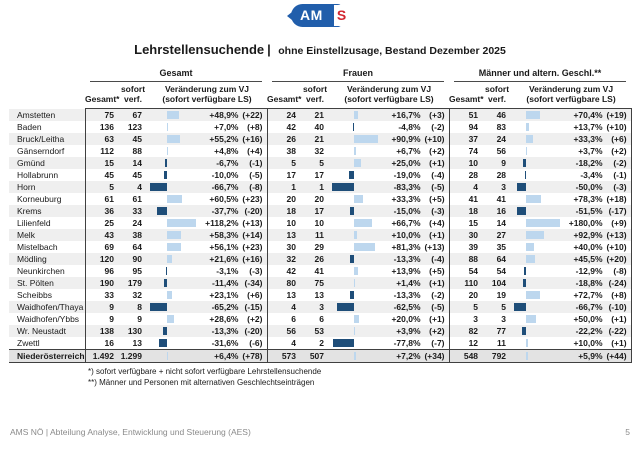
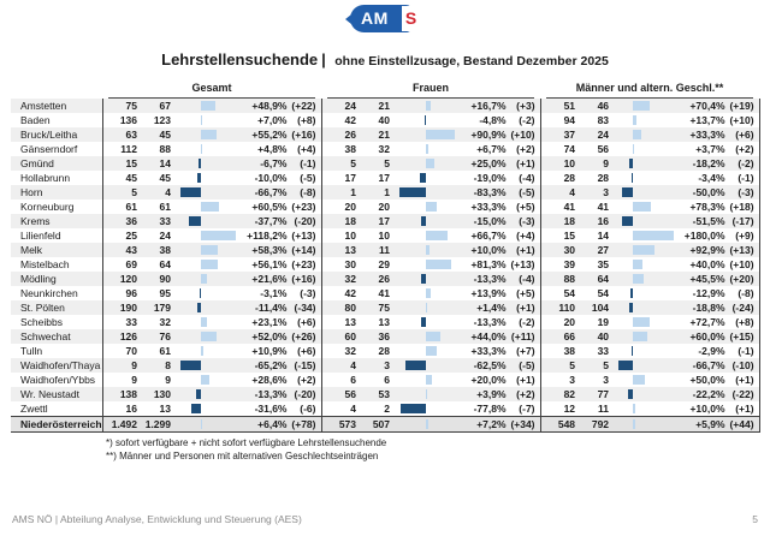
  AM
  S
  Lehrstellensuchende | ohne Einstellzusage, Bestand Dezember 2025
  	Gesamt	Frauen	Männer und altern. Geschl.**
- 	Gesamt*	sofortverf.	Veränderung zum VJ(sofort verfügbare LS)	Gesamt*	sofortverf.	Veränderung zum VJ(sofort verfügbare LS)	Gesamt*	sofortverf.	Veränderung zum VJ(sofort verfügbare LS)
  Amstetten	75	67	+48,9% (+22)	24	21	+16,7% (+3)	51	46	+70,4% (+19)
  Baden	136	123	+7,0% (+8)	42	40	-4,8% (-2)	94	83	+13,7% (+10)
  Bruck/Leitha	63	45	+55,2% (+16)	26	21	+90,9% (+10)	37	24	+33,3% (+6)
  Gänserndorf	112	88	+4,8% (+4)	38	32	+6,7% (+2)	74	56	+3,7% (+2)
  Gmünd	15	14	-6,7% (-1)	5	5	+25,0% (+1)	10	9	-18,2% (-2)
  Hollabrunn	45	45	-10,0% (-5)	17	17	-19,0% (-4)	28	28	-3,4% (-1)
  Horn	5	4	-66,7% (-8)	1	1	-83,3% (-5)	4	3	-50,0% (-3)
  Korneuburg	61	61	+60,5% (+23)	20	20	+33,3% (+5)	41	41	+78,3% (+18)
  Krems	36	33	-37,7% (-20)	18	17	-15,0% (-3)	18	16	-51,5% (-17)
  Lilienfeld	25	24	+118,2% (+13)	10	10	+66,7% (+4)	15	14	+180,0% (+9)
  Melk	43	38	+58,3% (+14)	13	11	+10,0% (+1)	30	27	+92,9% (+13)
  Mistelbach	69	64	+56,1% (+23)	30	29	+81,3% (+13)	39	35	+40,0% (+10)
  Mödling	120	90	+21,6% (+16)	32	26	-13,3% (-4)	88	64	+45,5% (+20)
  Neunkirchen	96	95	-3,1% (-3)	42	41	+13,9% (+5)	54	54	-12,9% (-8)
  St. Pölten	190	179	-11,4% (-34)	80	75	+1,4% (+1)	110	104	-18,8% (-24)
  Scheibbs	33	32	+23,1% (+6)	13	13	-13,3% (-2)	20	19	+72,7% (+8)
+ Schwechat	126	76	+52,0% (+26)	60	36	+44,0% (+11)	66	40	+60,0% (+15)
+ Tulln	70	61	+10,9% (+6)	32	28	+33,3% (+7)	38	33	-2,9% (-1)
  Waidhofen/Thaya	9	8	-65,2% (-15)	4	3	-62,5% (-5)	5	5	-66,7% (-10)
  Waidhofen/Ybbs	9	9	+28,6% (+2)	6	6	+20,0% (+1)	3	3	+50,0% (+1)
  Wr. Neustadt	138	130	-13,3% (-20)	56	53	+3,9% (+2)	82	77	-22,2% (-22)
  Zwettl	16	13	-31,6% (-6)	4	2	-77,8% (-7)	12	11	+10,0% (+1)
  Niederösterreich	1.492	1.299	+6,4% (+78)	573	507	+7,2% (+34)	548	792	+5,9% (+44)
  *) sofort verfügbare + nicht sofort verfügbare Lehrstellensuchende
  **) Männer und Personen mit alternativen Geschlechtseinträgen
  AMS NÖ | Abteilung Analyse, Entwicklung und Steuerung (AES)
  5
